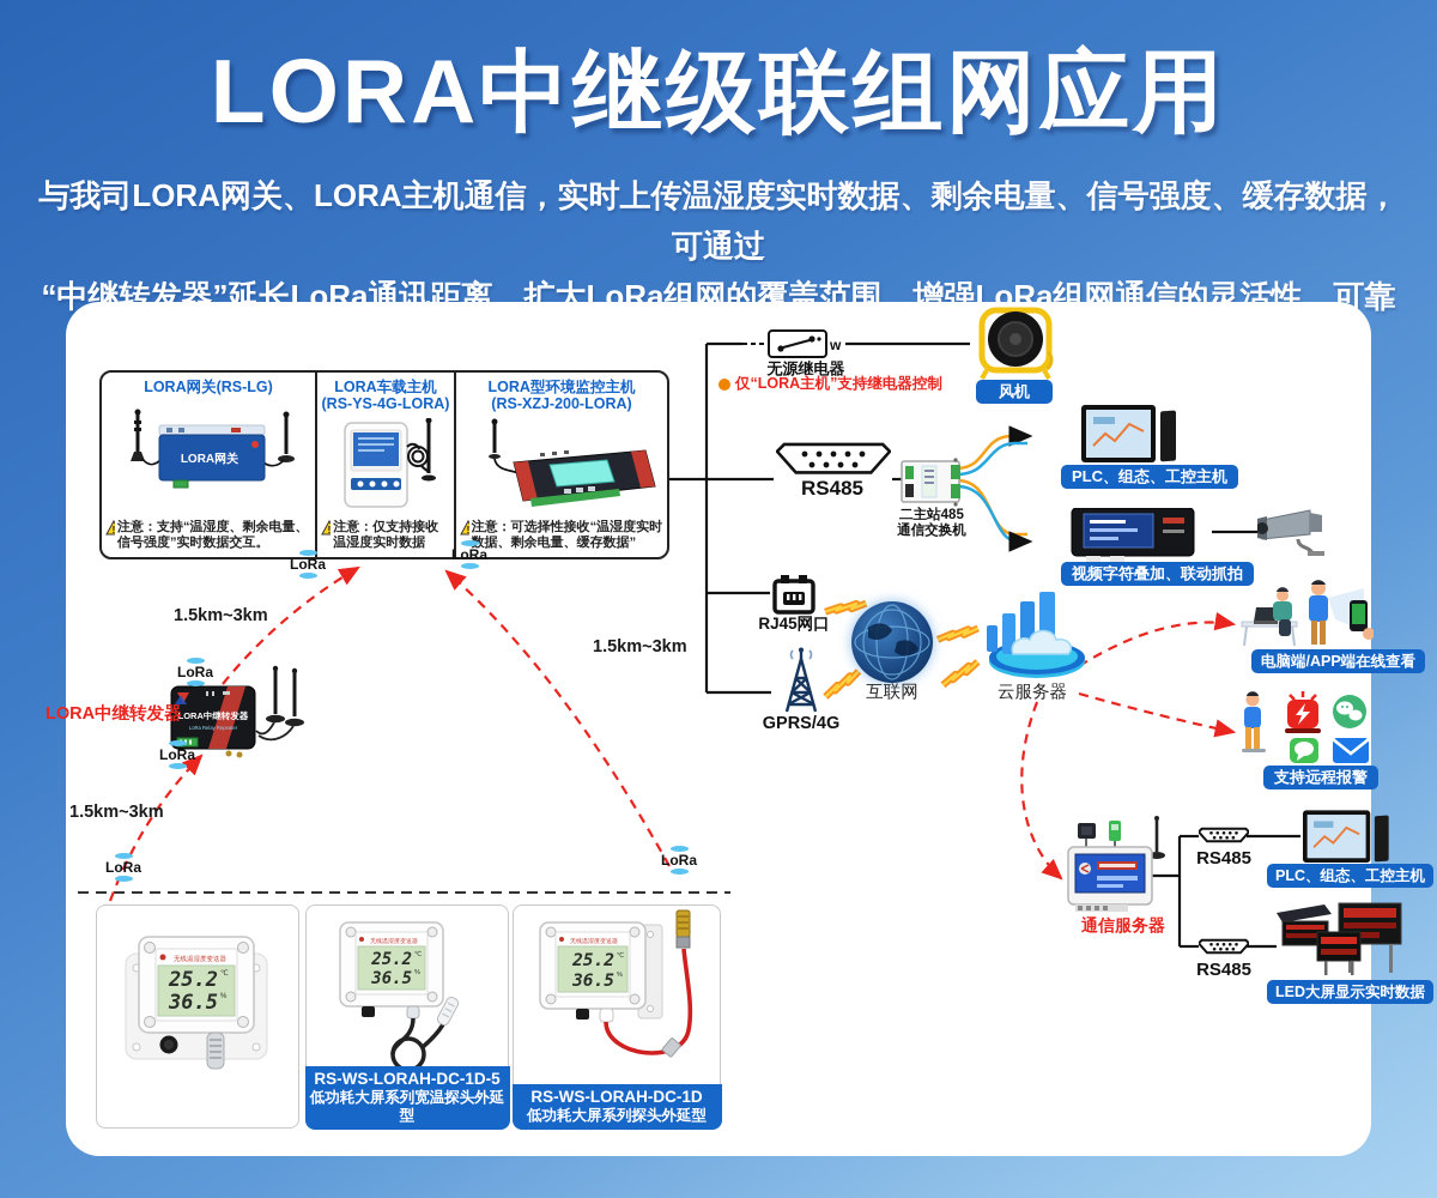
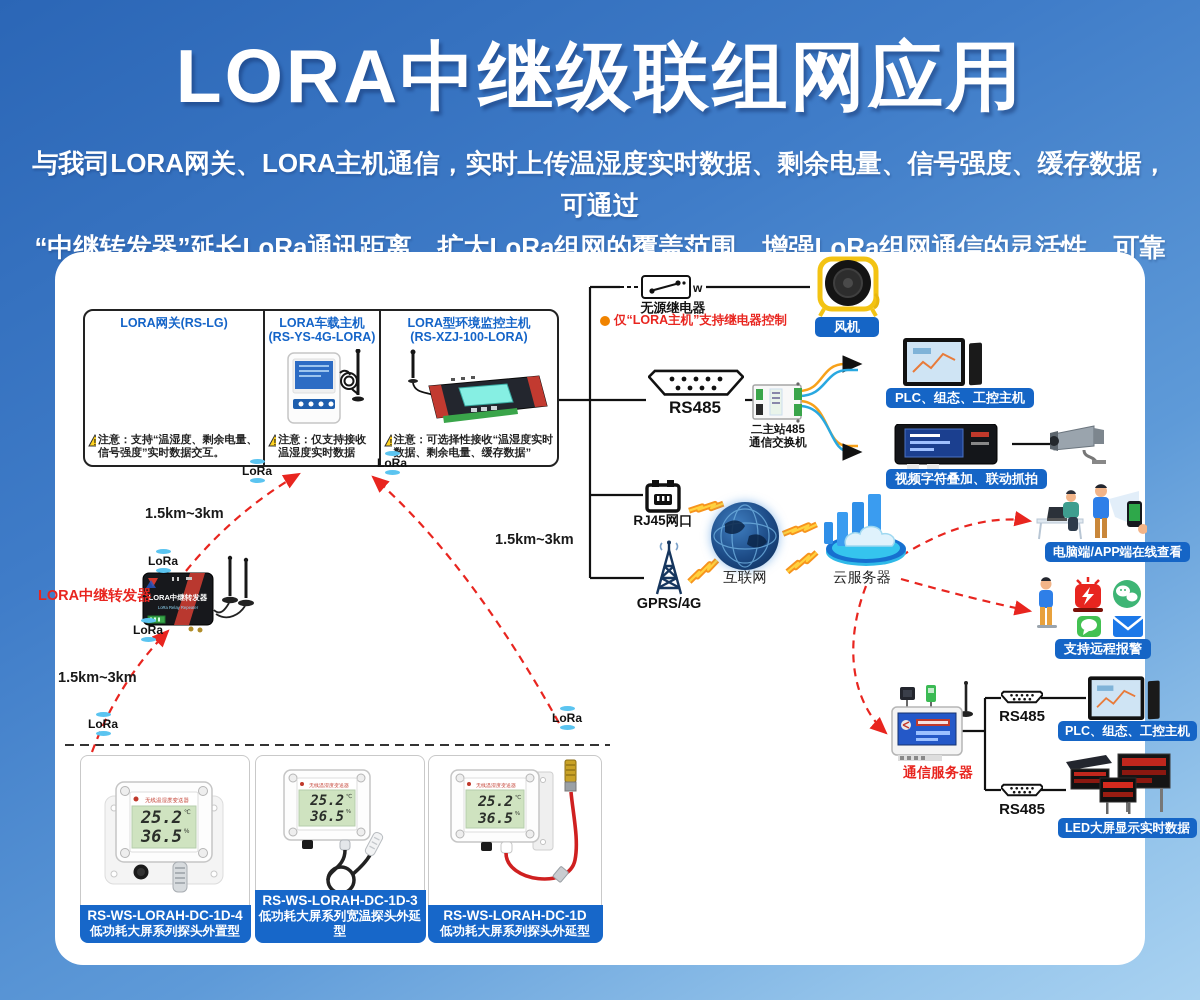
  LORA中继级联组网应用
  与我司LORA网关、LORA主机通信，实时上传温湿度实时数据、剩余电量、信号强度、缓存数据，可通过
  “中继转发器”延长LoRa通讯距离，扩大LoRa组网的覆盖范围，增强LoRa组网通信的灵活性、可靠
  LORA网关(RS-LG)
- LORA网关
  !
  注意：支持“温湿度、剩余电量、信号强度”实时数据交互。
  LORA车载主机
  (RS-YS-4G-LORA)
  !
  注意：仅支持接收温湿度实时数据
  LORA型环境监控主机
- (RS-XZJ-200-LORA)
+ (RS-XZJ-100-LORA)
  !
  注意：可选择性接收“温湿度实时据、剩余电量、缓存数据”
  w
  无源继电器
  仅“LORA主机”支持继电器控制
  风机
  RS485
  二主站485
  通信交换机
  PLC、组态、工控主机
  视频字符叠加、联动抓拍
  RJ45网口
  GPRS/4G
  互联网
  云服务器
  电脑端/APP端在线查看
  支持远程报警
  通信服务器
  RS485
  PLC、组态、工控主机
  RS485
  LED大屏显示实时数据
  LORA中继转发器
  LORA中继转发器
  LoRa
  LoRa
  LoRa
  LoRa
  LoRa
  LoRa
  1.5km~3km
  1.5km~3km
  1.5km~3km
  25.2
  36.5
+ RS-WS-LORAH-DC-1D-4
+ 低功耗大屏系列探头外置型
  25.2
  36.5
- RS-WS-LORAH-DC-1D-5
+ RS-WS-LORAH-DC-1D-3
  低功耗大屏系列宽温探头外延型
  25.2
  36.5
  RS-WS-LORAH-DC-1D
  低功耗大屏系列探头外延型
